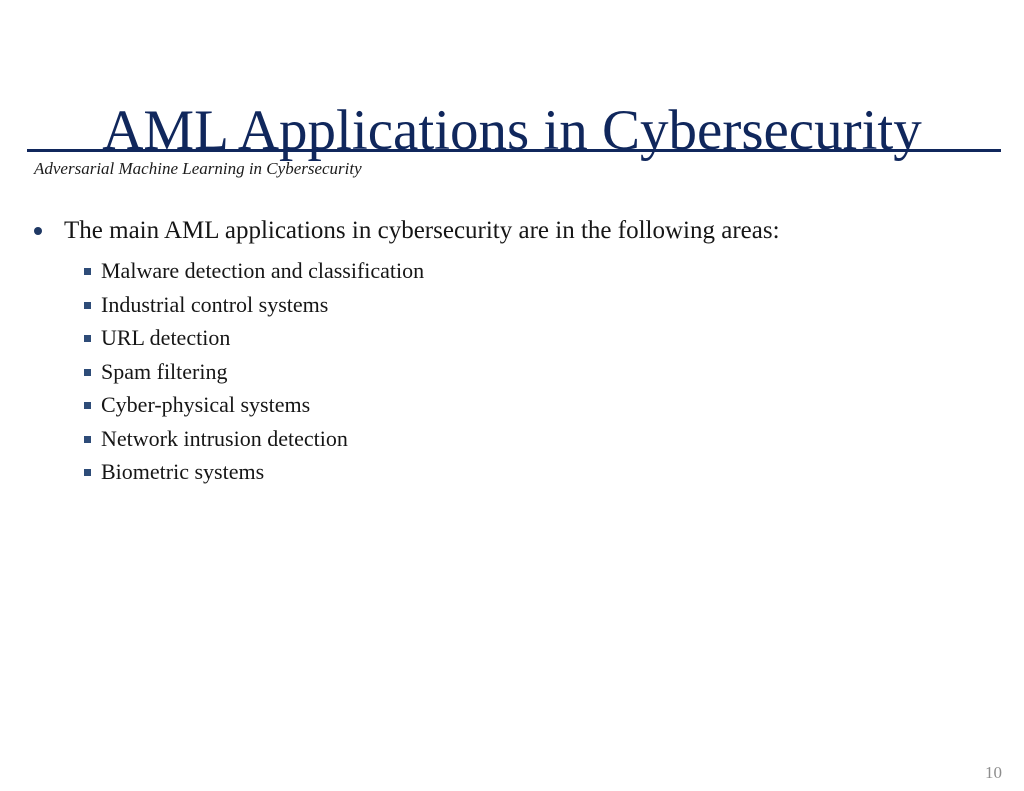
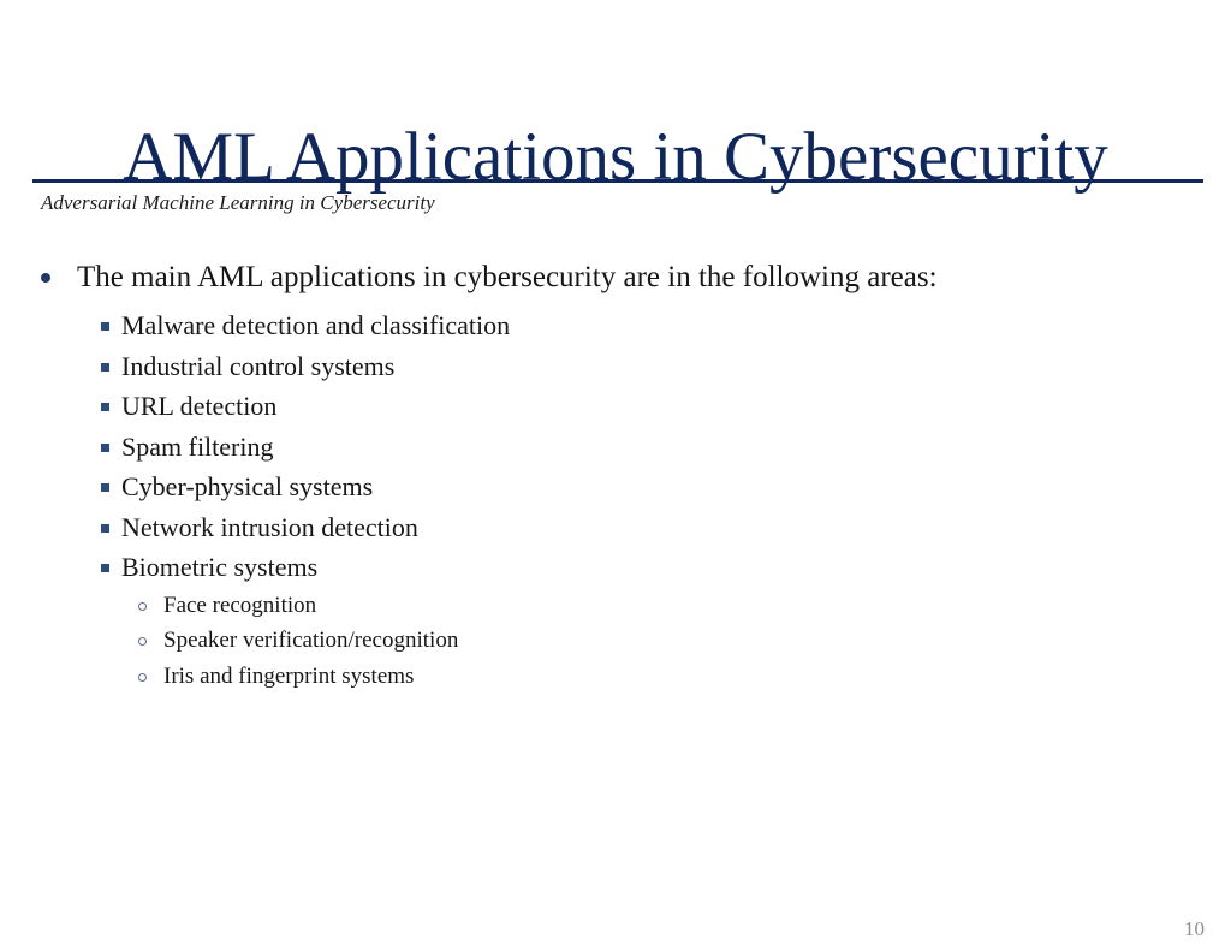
  AML Applications in Cybersecurity
  Adversarial Machine Learning in Cybersecurity
  The main AML applications in cybersecurity are in the following areas:
  Malware detection and classification
  Industrial control systems
  URL detection
  Spam filtering
  Cyber-physical systems
  Network intrusion detection
  Biometric systems
+ Face recognition
+ Speaker verification/recognition
+ Iris and fingerprint systems
  10
